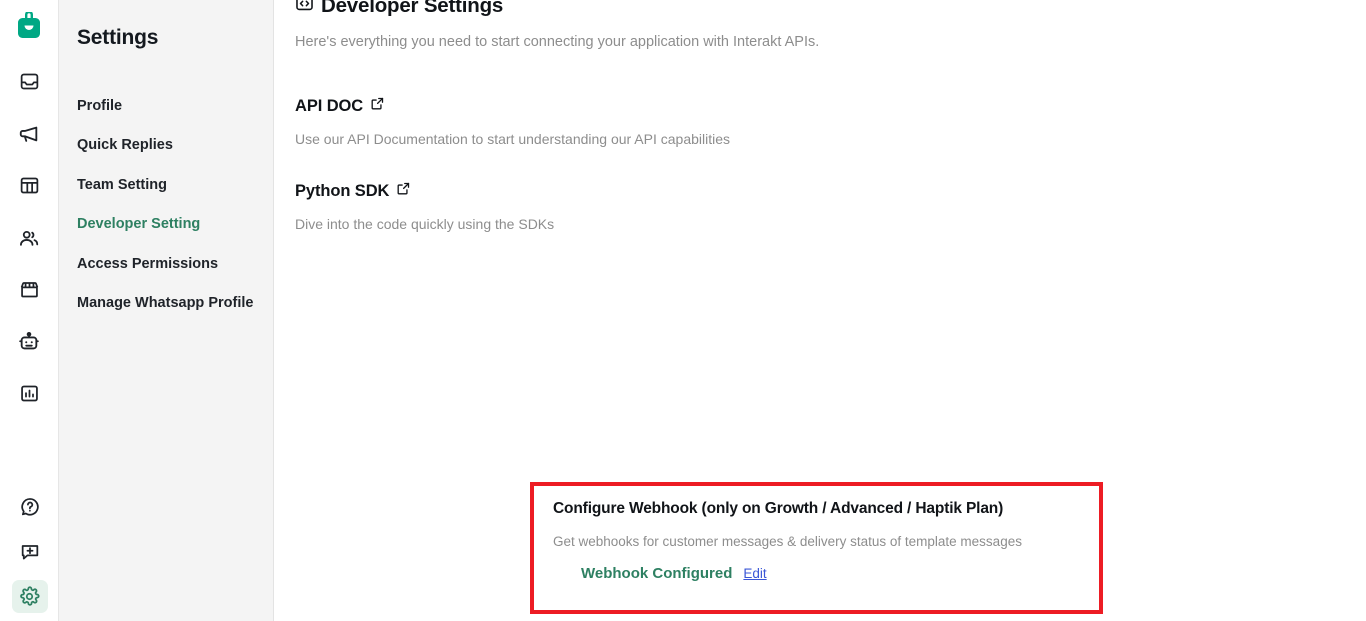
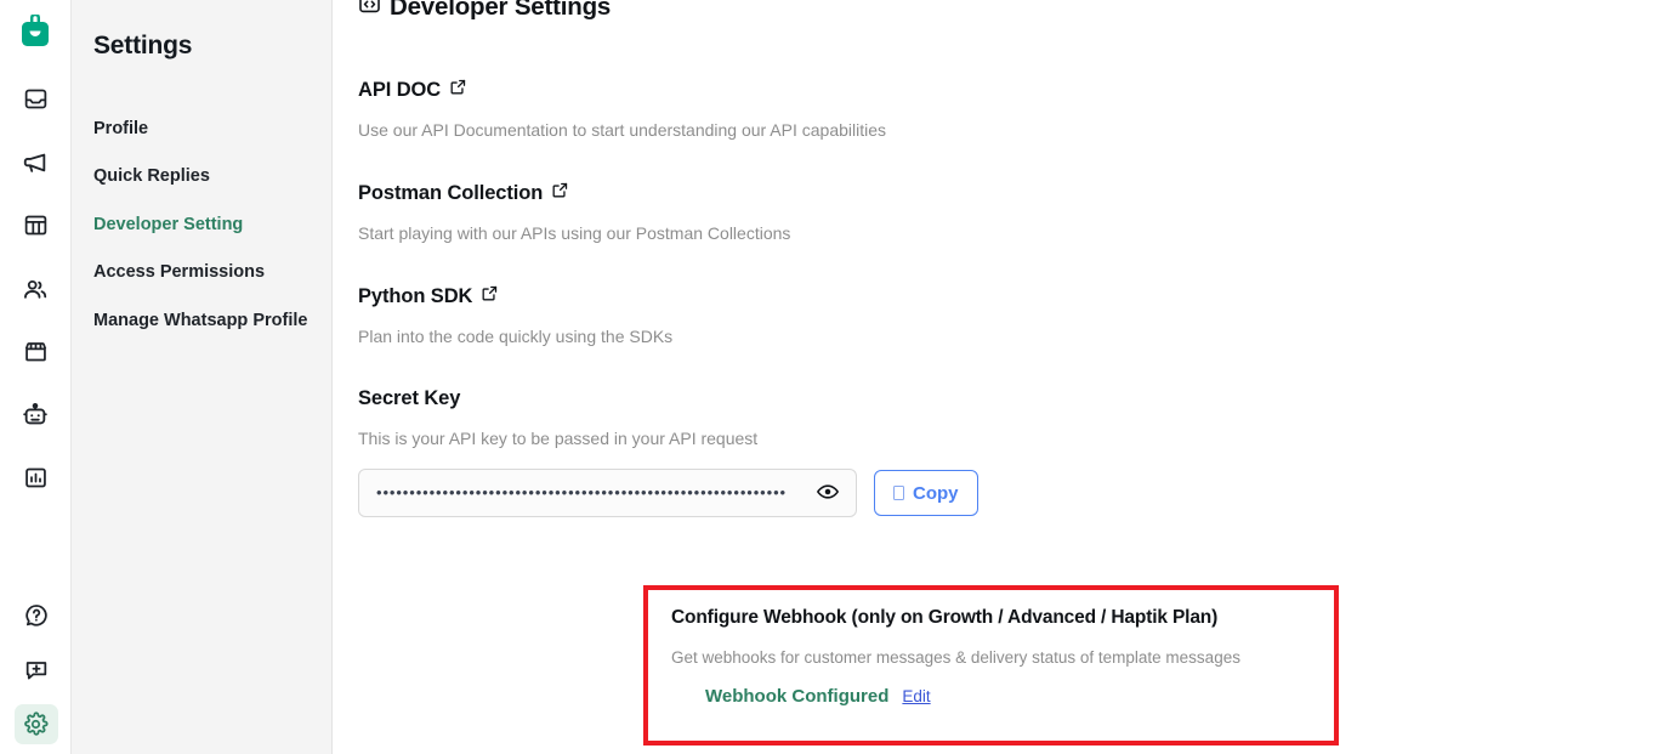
  Settings
  Profile
  Quick Replies
- Team Setting
  Developer Setting
  Access Permissions
  Manage Whatsapp Profile
  Developer Settings
- Here's everything you need to start connecting your application with Interakt APIs.
  API DOC
  Use our API Documentation to start understanding our API capabilities
+ Postman Collection
+ Start playing with our APIs using our Postman Collections
  Python SDK
- Dive into the code quickly using the SDKs
+ Plan into the code quickly using the SDKs
+ Secret Key
+ This is your API key to be passed in your API request
+ ••••••••••••••••••••••••••••••••••••••••••••••••••••••••••••••
+ Copy
  Configure Webhook (only on Growth / Advanced / Haptik Plan)
  Get webhooks for customer messages & delivery status of template messages
  Webhook Configured
  Edit
